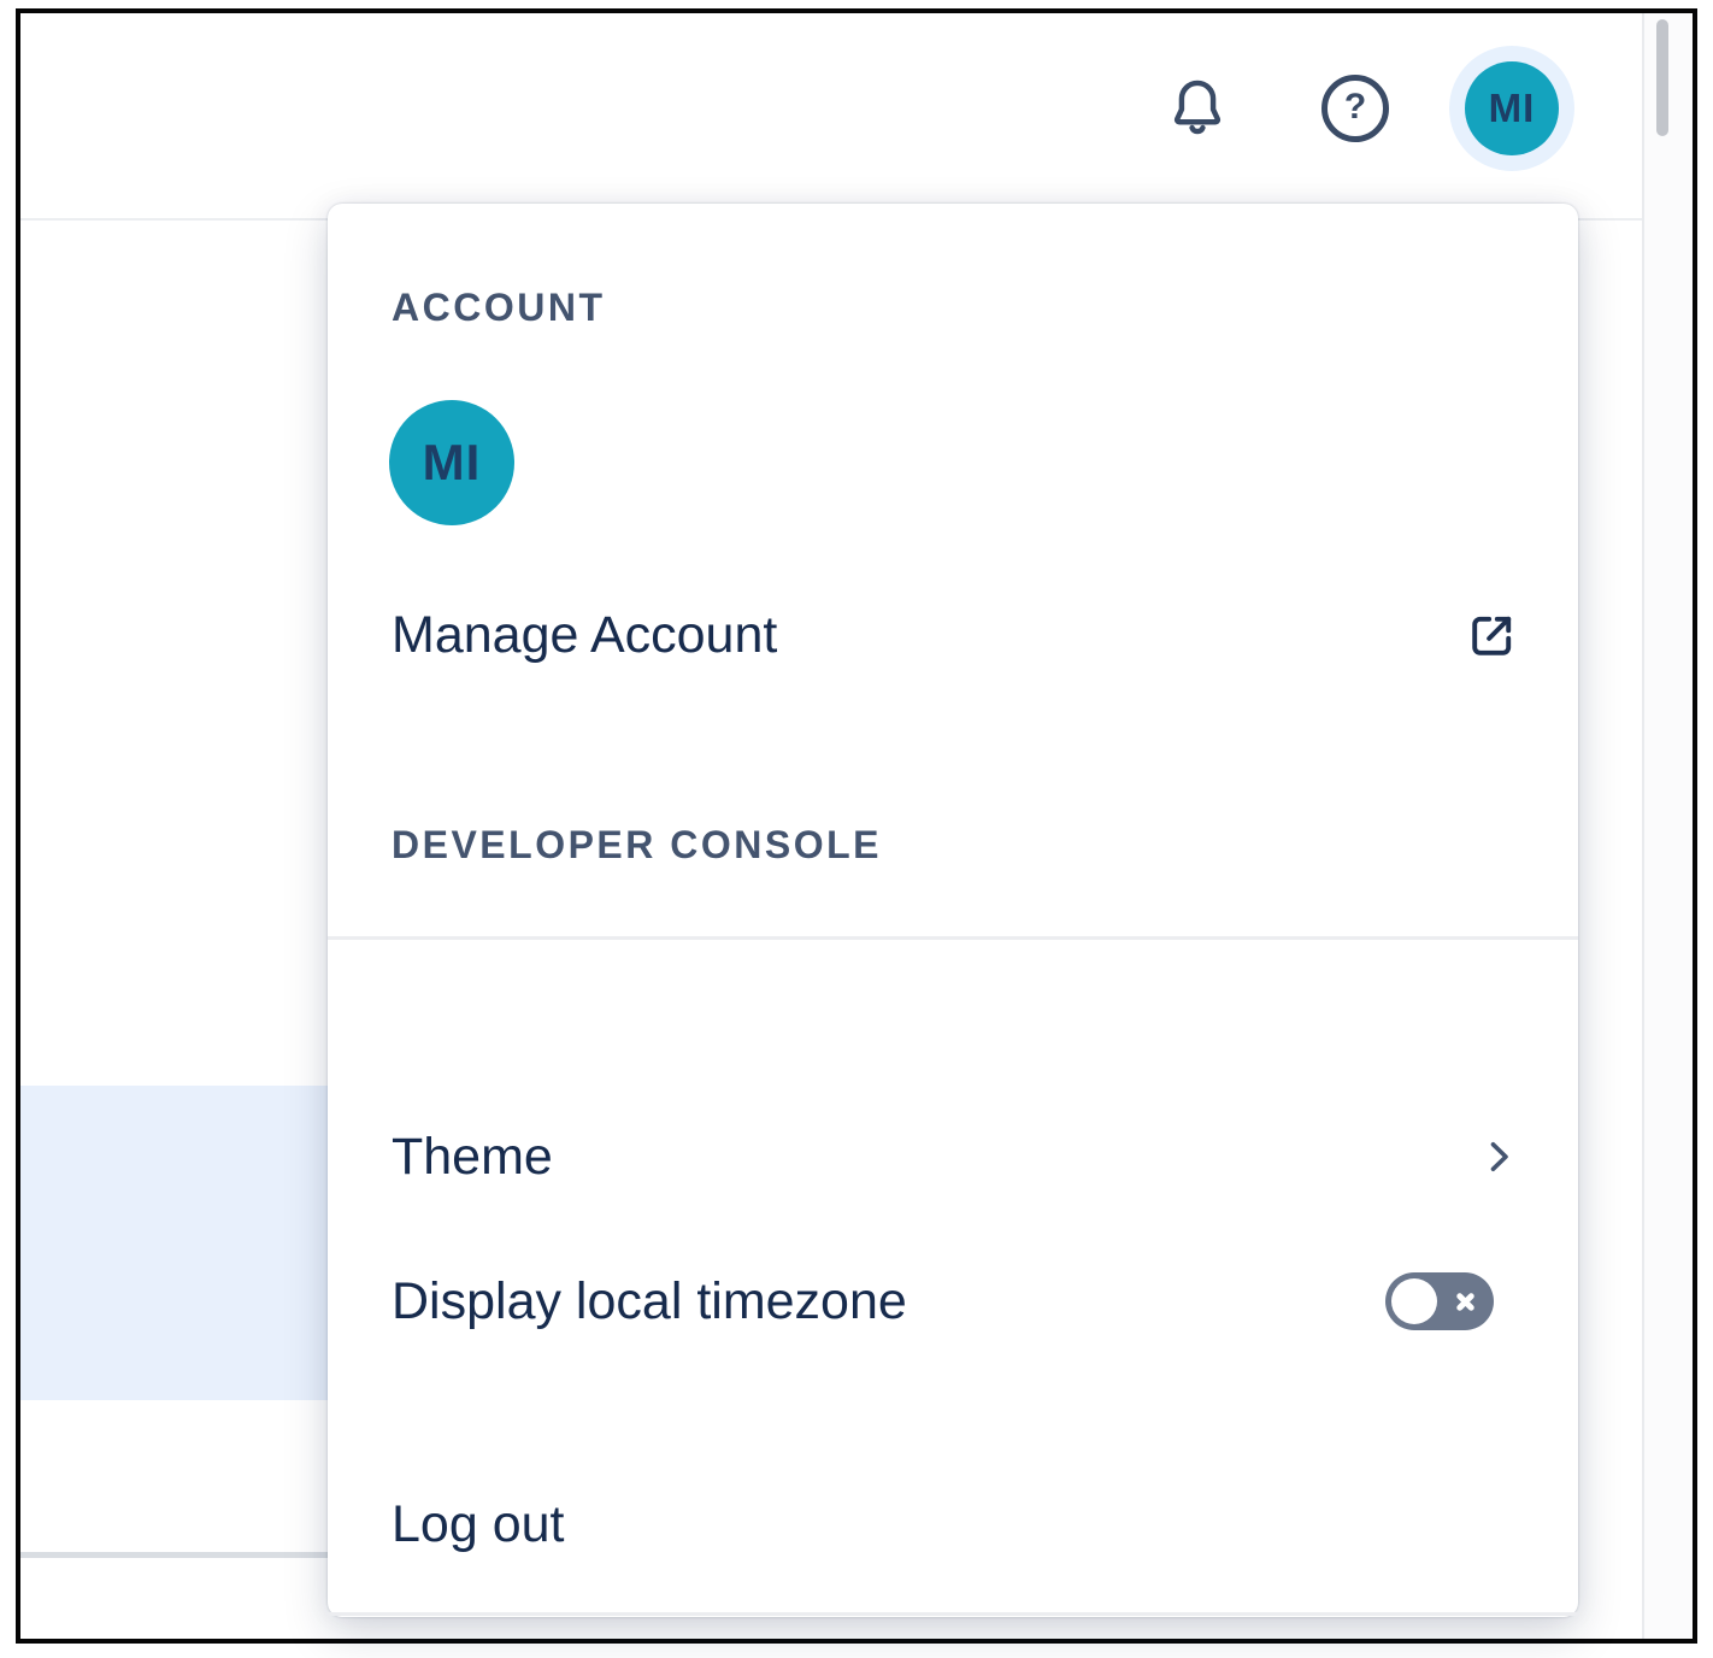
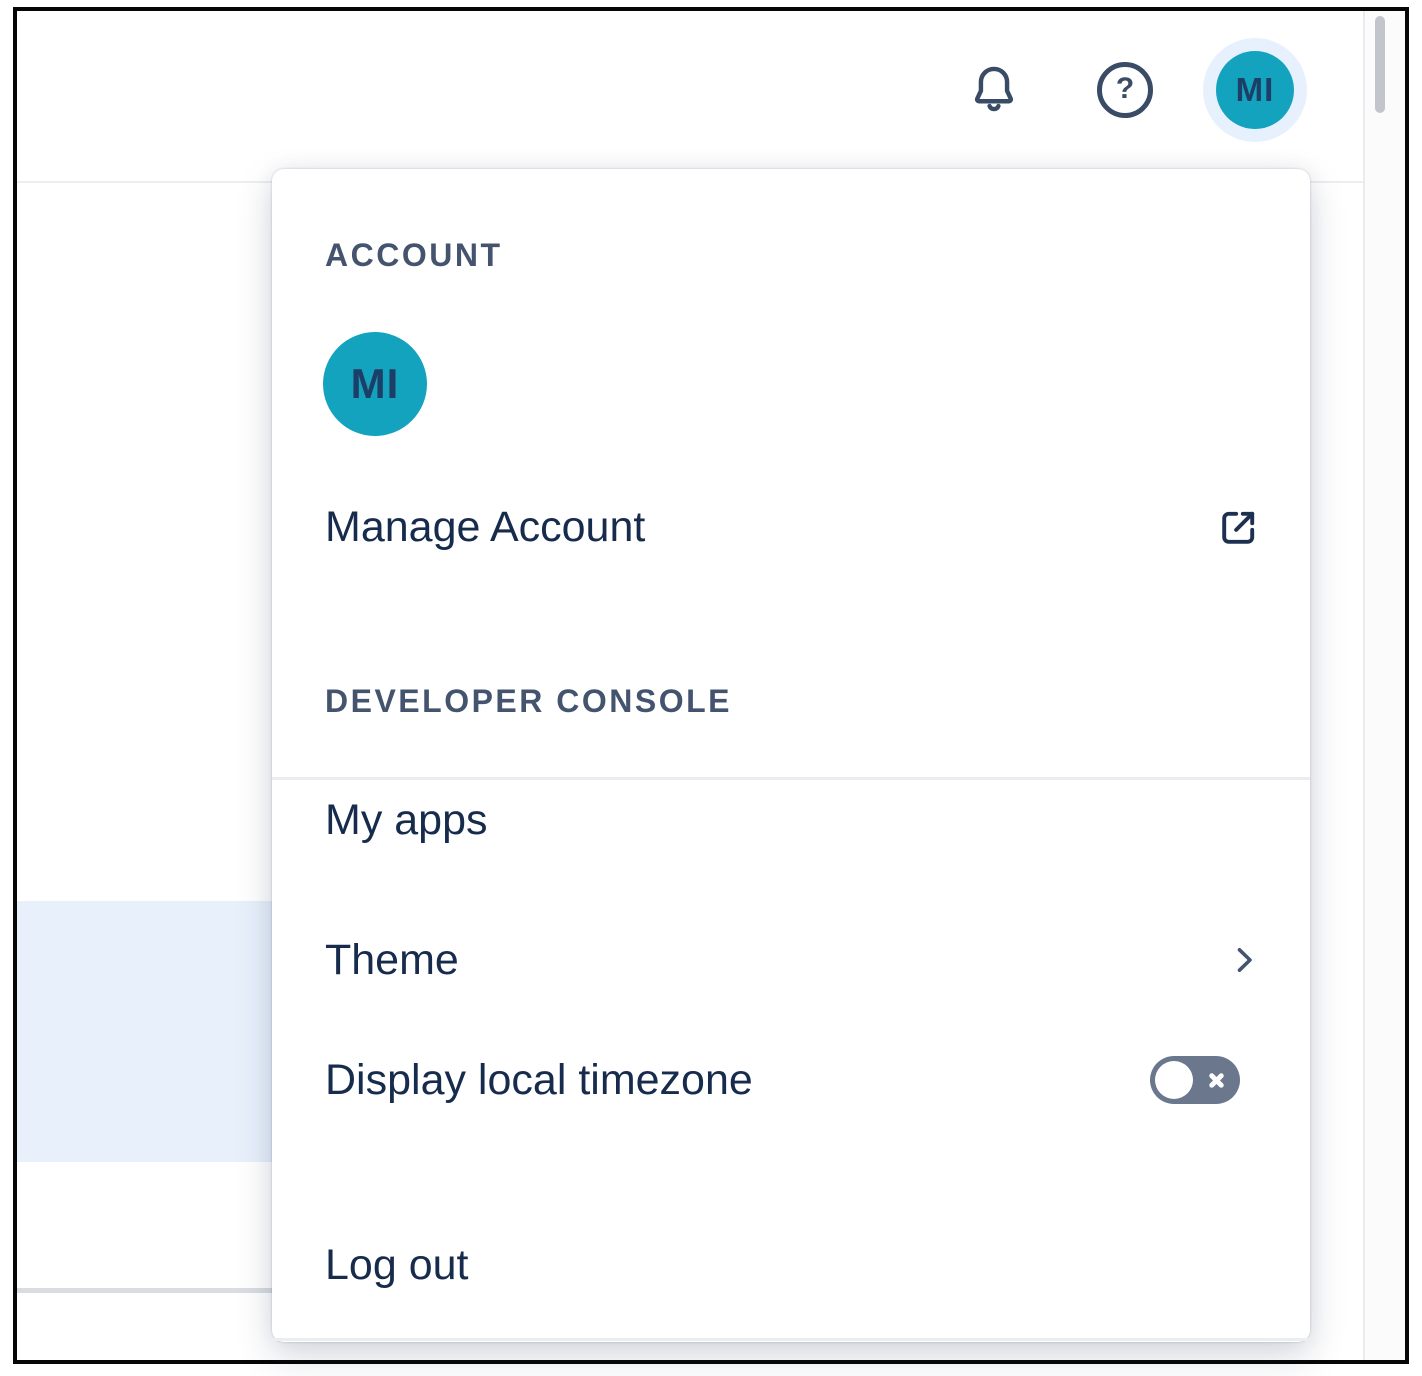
  ?
  MI
  ACCOUNT
  MI
  Manage Account
  DEVELOPER CONSOLE
+ My apps
  Theme
  Display local timezone
  Log out
